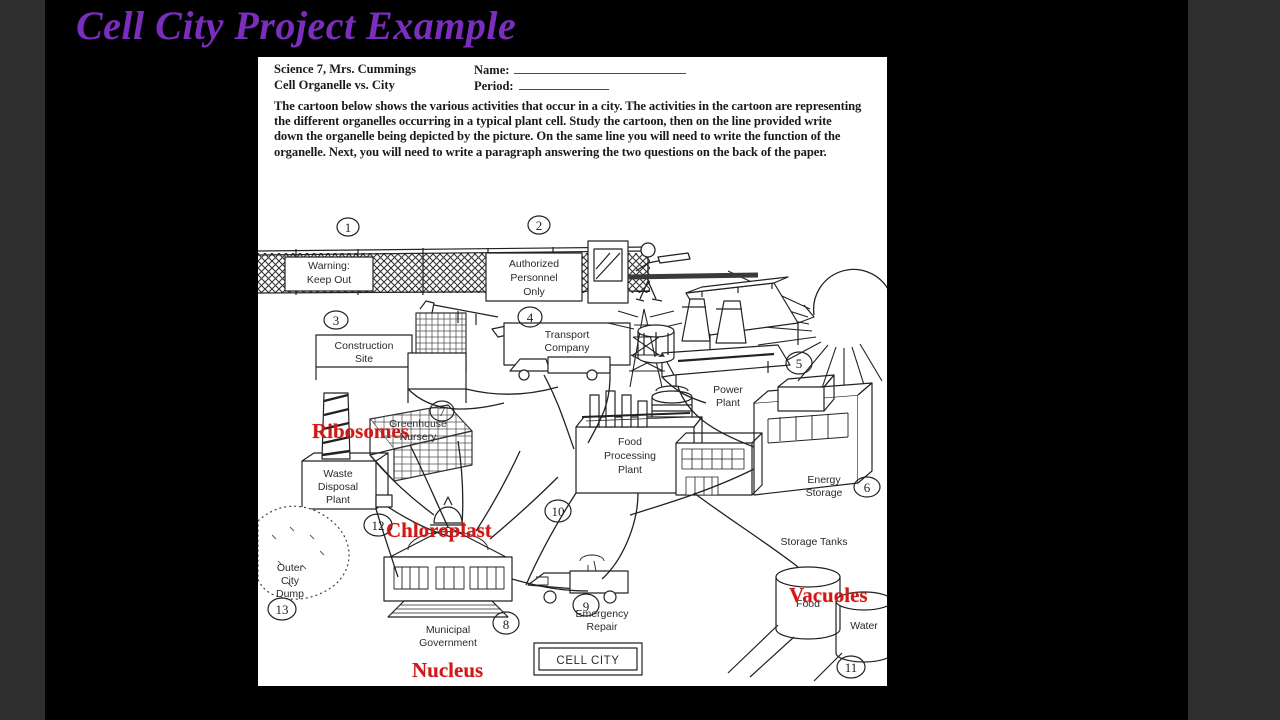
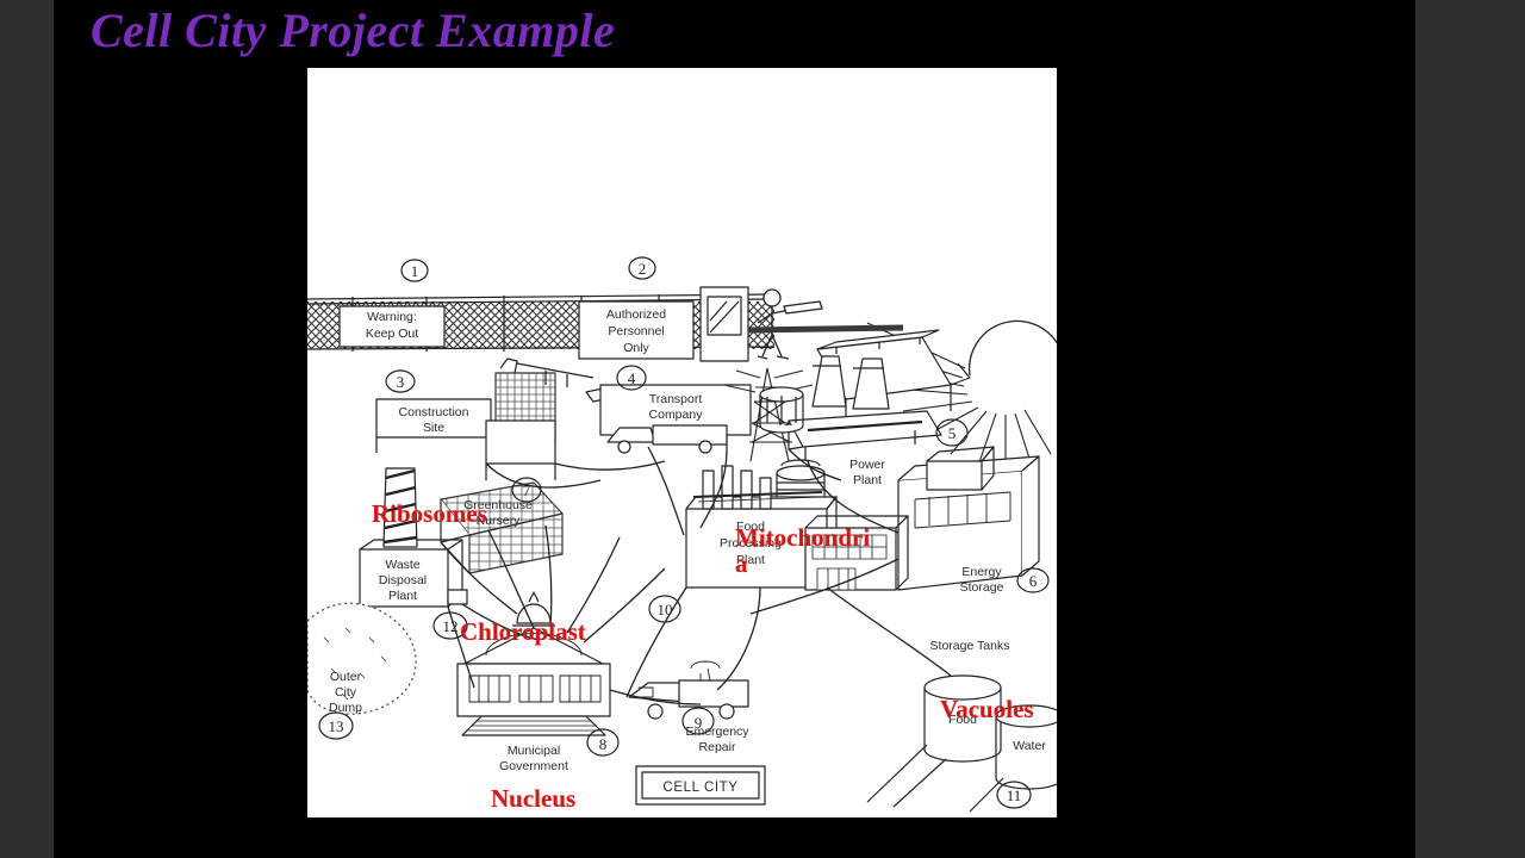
  Cell City Project Example
- Science 7, Mrs. Cummings
- Name:
- Cell Organelle vs. City
- Period:
- The cartoon below shows the various activities that occur in a city. The activities in the cartoon are representing the different organelles occurring in a typical plant cell. Study the cartoon, then on the line provided write down the organelle being depicted by the picture. On the same line you will need to write the function of the organelle. Next, you will need to write a paragraph answering the two questions on the back of the paper.
  1
  2
  3
  4
  5
  6
  7
  8
  9
  10
  11
  12
  13
  Warning:
  Keep Out
  Authorized
  Personnel
  Only
  Construction
  Site
  Transport
  Company
  Power
  Plant
  Energy
  Storage
  Greenhouse
  Nursery
  Municipal
  Government
  Emergency
  Repair
  Food
  Processing
  Plant
  Waste
  Disposal
  Plant
  Outer
  City
  Dump
  Storage Tanks
  Food
  Water
  CELL CITY
  Ribosomes
+ Mitochondri
+ a
  Chloroplast
  Nucleus
  Vacuoles
